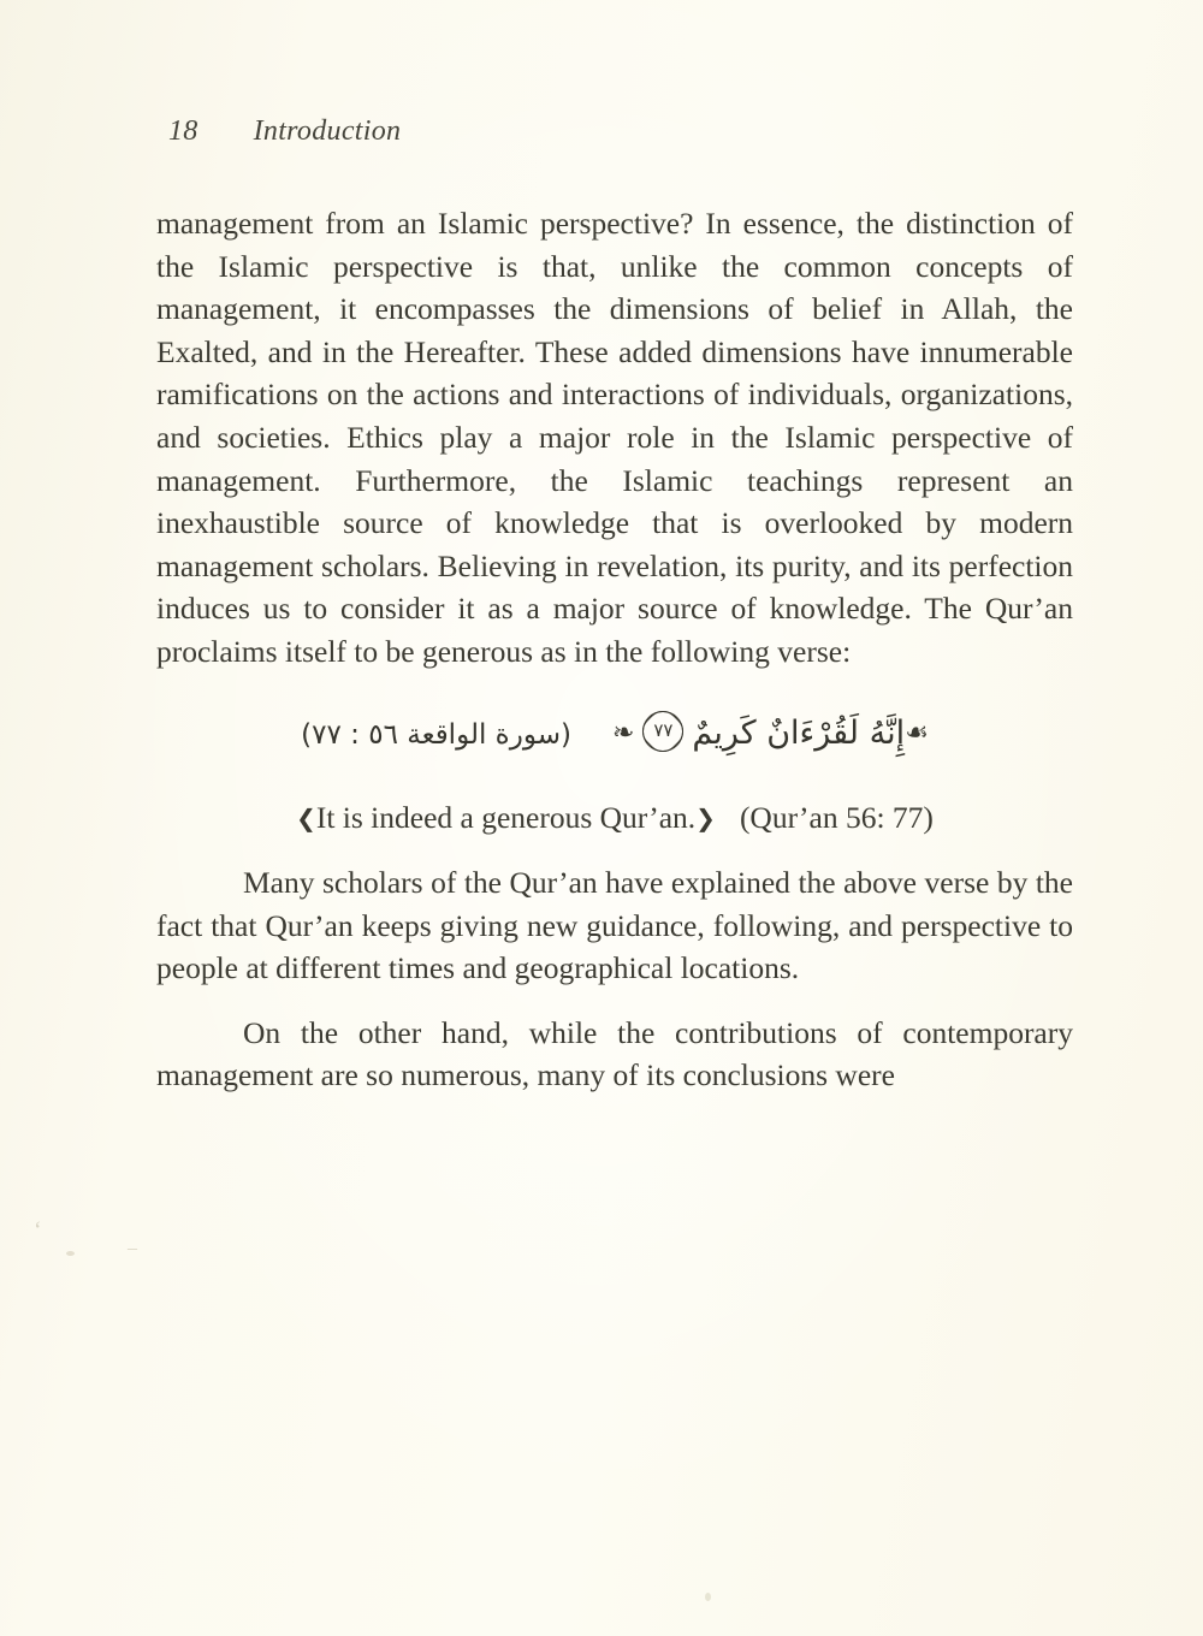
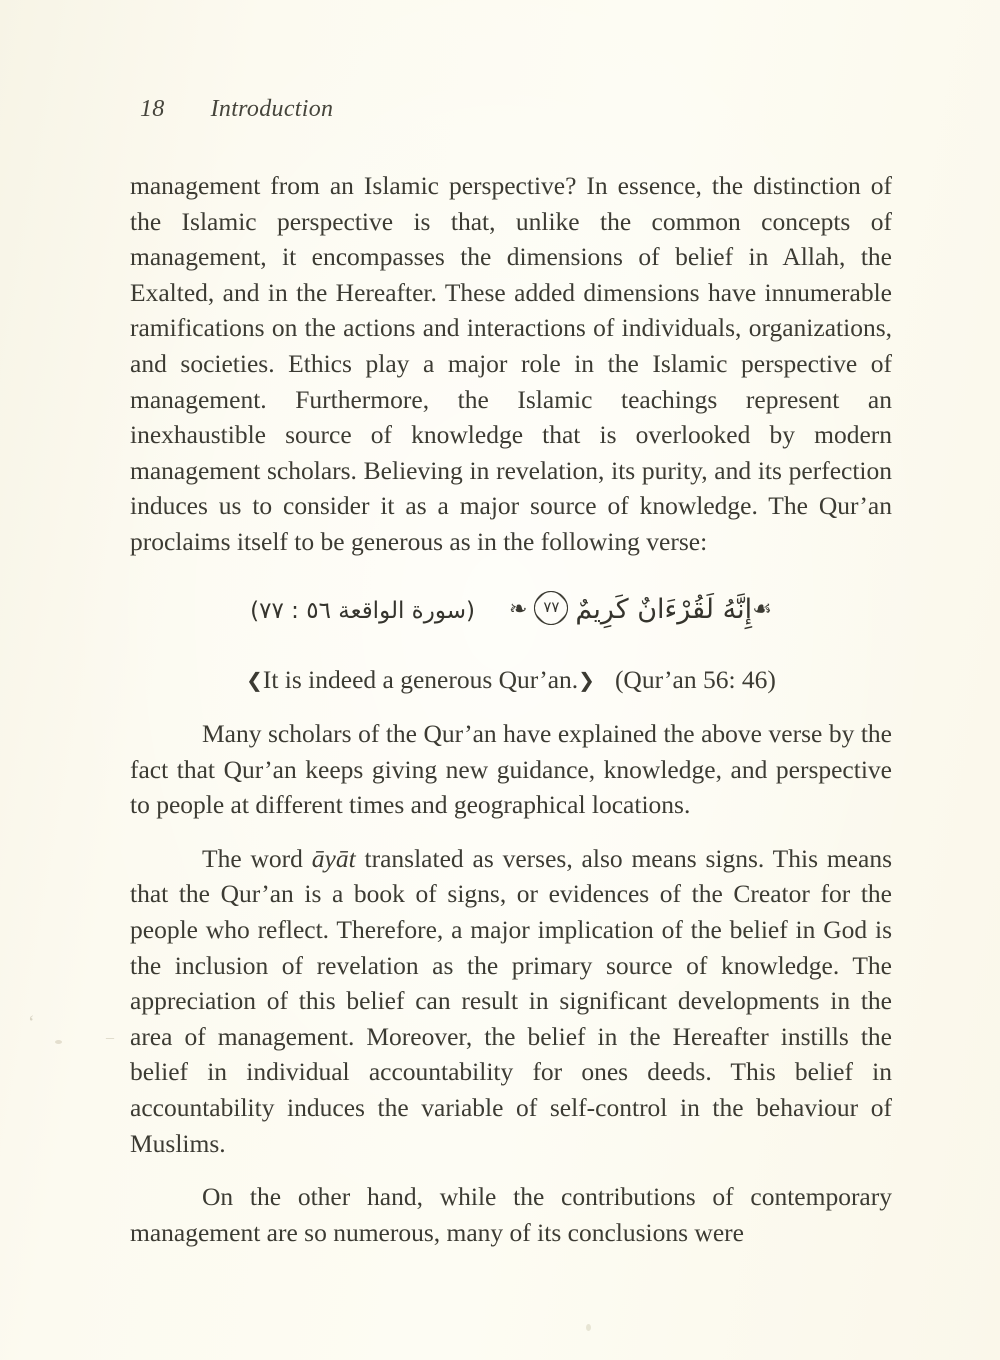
  18 Introduction
  management from an Islamic perspective? In essence, the distinction of the Islamic perspective is that, unlike the common concepts of management, it encompasses the dimensions of belief in Allah, the Exalted, and in the Hereafter. These added dimensions have innumerable ramifications on the actions and interactions of individuals, organizations, and societies. Ethics play a major role in the Islamic perspective of management. Furthermore, the Islamic teachings represent an inexhaustible source of knowledge that is overlooked by modern management scholars. Believing in revelation, its purity, and its perfection induces us to consider it as a major source of knowledge. The Qur’an proclaims itself to be generous as in the following verse:
  ☙إِنَّهُ لَقُرْءَانٌ كَرِيمٌ
  ٧٧
  ❧(سورة الواقعة ٥٦ : ٧٧)
- ❮It is indeed a generous Qur’an.❯ (Qur’an 56: 77)
+ ❮It is indeed a generous Qur’an.❯ (Qur’an 56: 46)
- Many scholars of the Qur’an have explained the above verse by the fact that Qur’an keeps giving new guidance, following, and perspective to people at different times and geographical locations.
+ Many scholars of the Qur’an have explained the above verse by the fact that Qur’an keeps giving new guidance, knowledge, and perspective to people at different times and geographical locations.
+ The word āyāt translated as verses, also means signs. This means that the Qur’an is a book of signs, or evidences of the Creator for the people who reflect. Therefore, a major implication of the belief in God is the inclusion of revelation as the primary source of knowledge. The appreciation of this belief can result in significant developments in the area of management. Moreover, the belief in the Hereafter instills the belief in individual accountability for ones deeds. This belief in accountability induces the variable of self-control in the behaviour of Muslims.
  On the other hand, while the contributions of contemporary management are so numerous, many of its conclusions were
  ‘
  _
